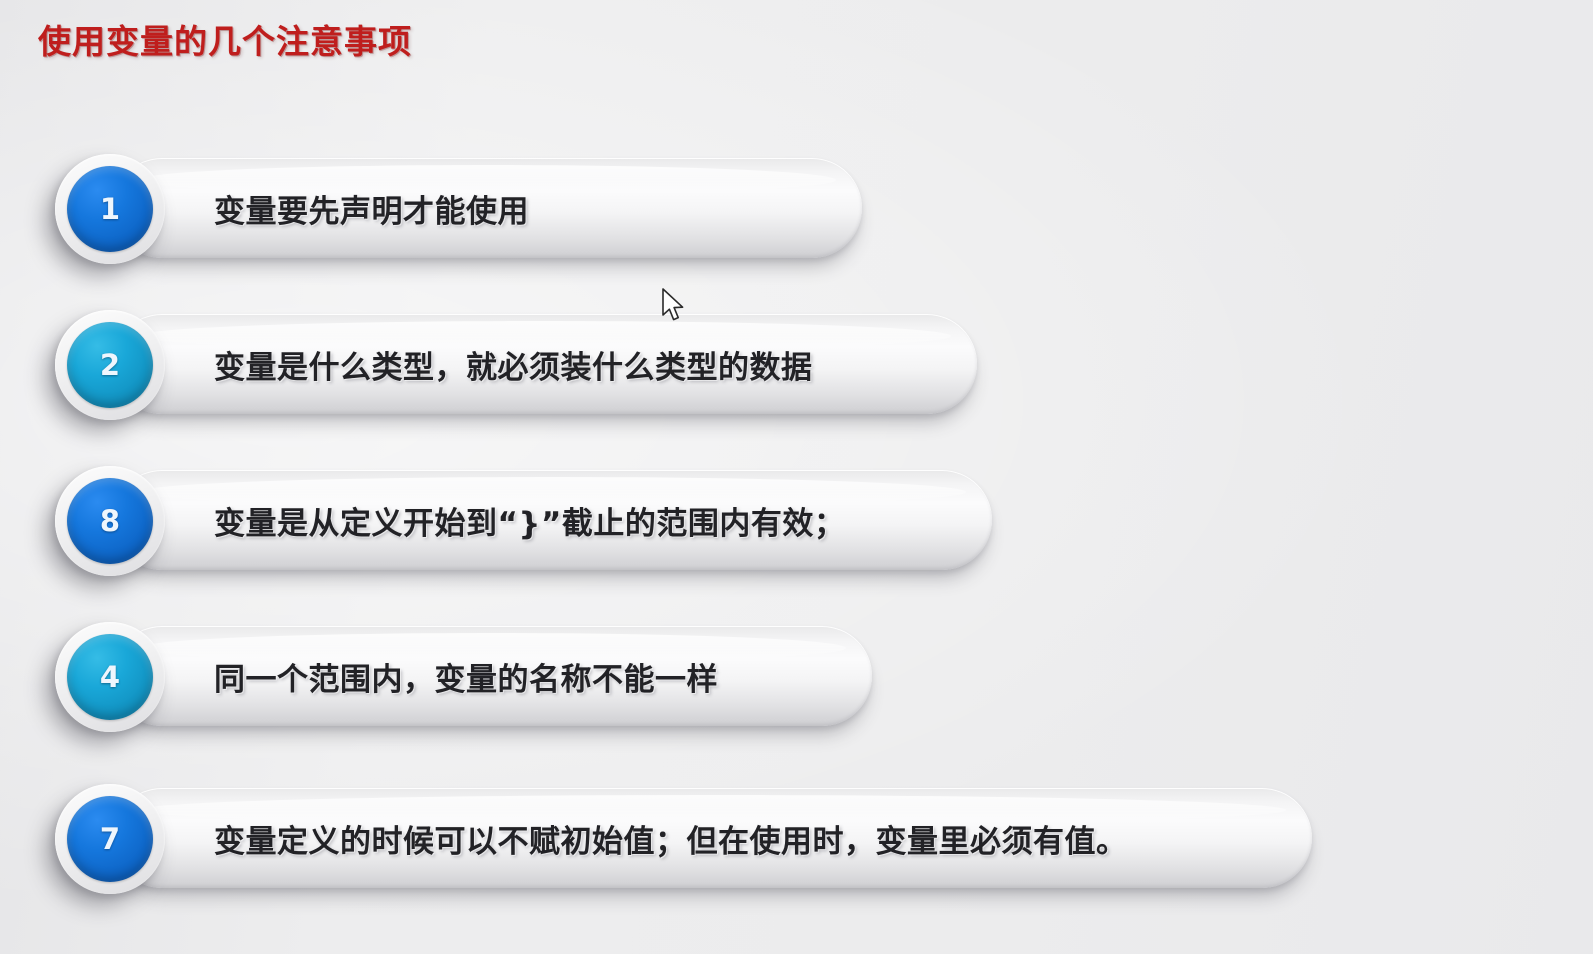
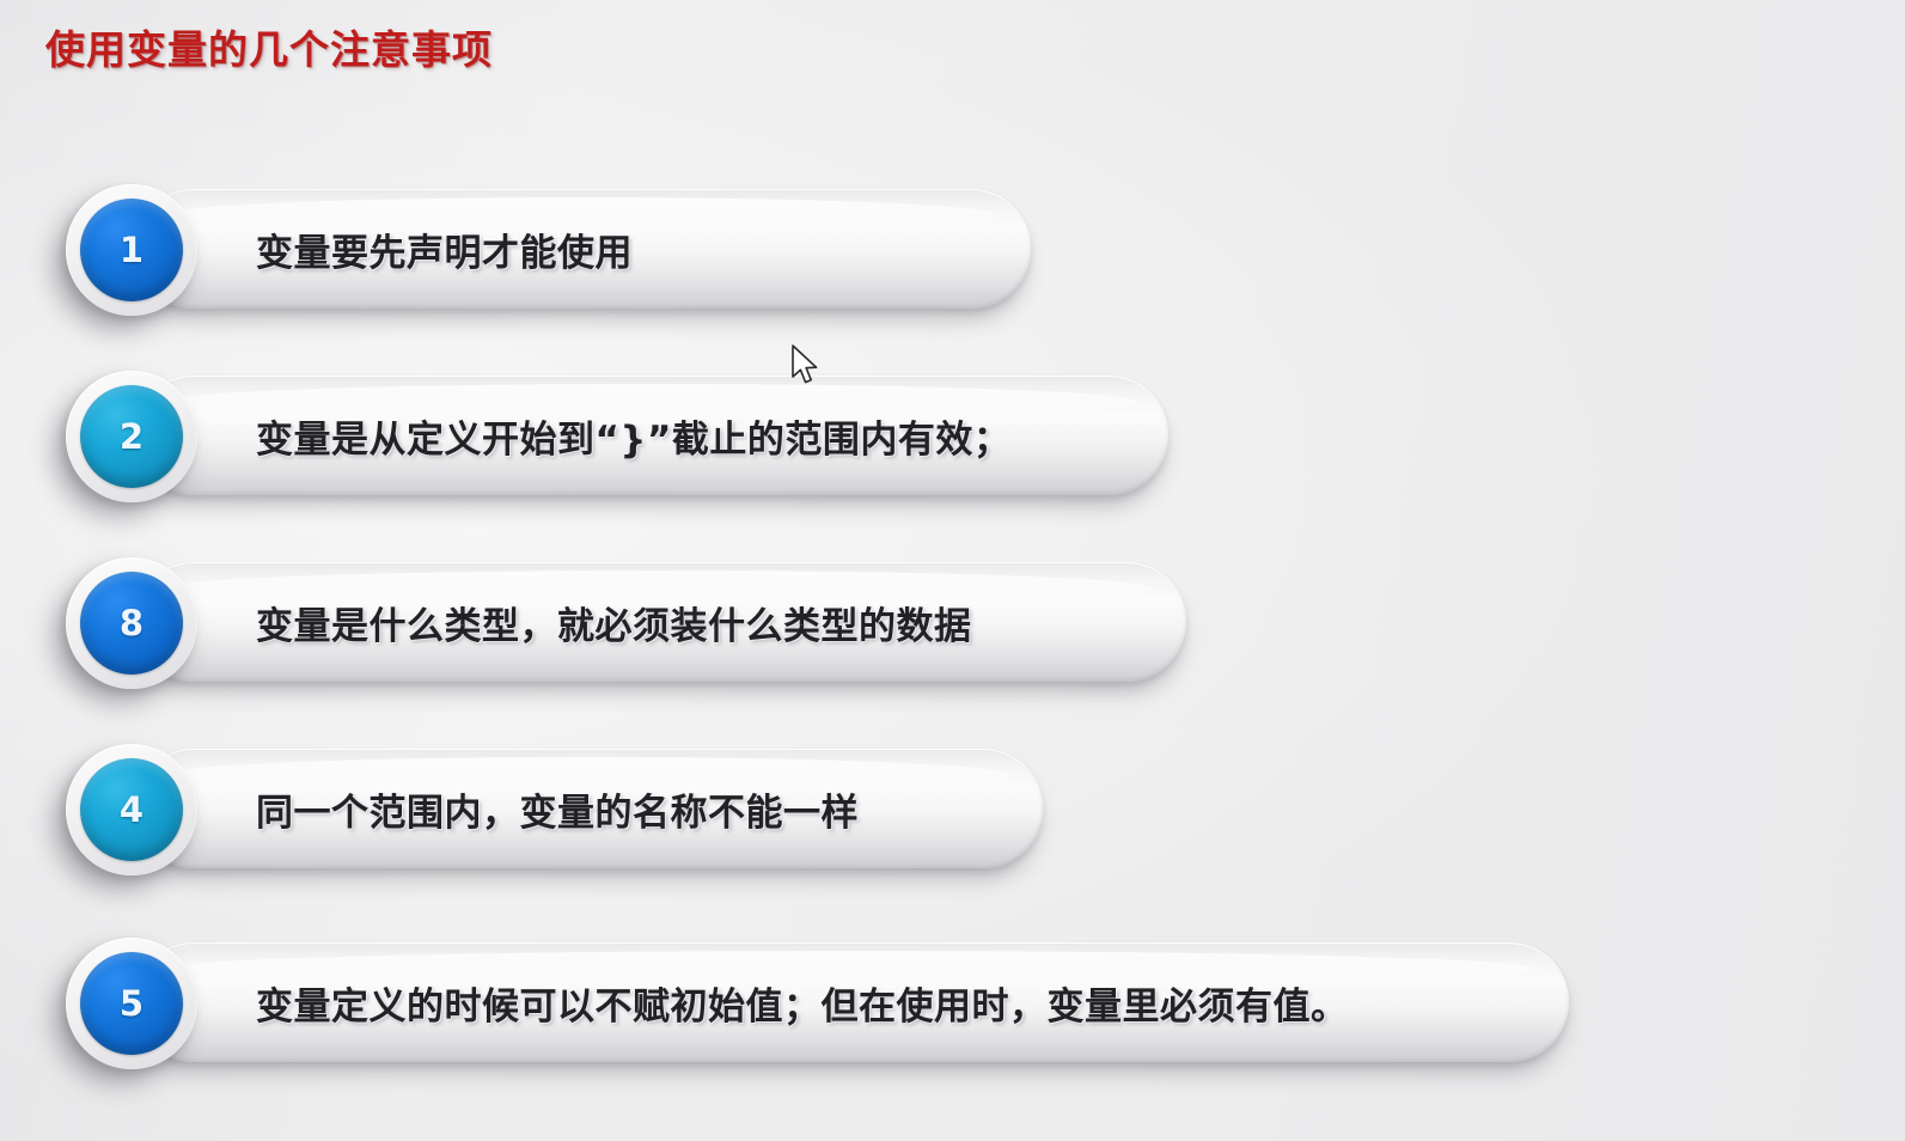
  使用变量的几个注意事项
  变量要先声明才能使用
  1
- 变量是什么类型，就必须装什么类型的数据
+ 变量是从定义开始到“}”截止的范围内有效；
  2
- 变量是从定义开始到“}”截止的范围内有效；
+ 变量是什么类型，就必须装什么类型的数据
  8
  同一个范围内，变量的名称不能一样
  4
  变量定义的时候可以不赋初始值；但在使用时，变量里必须有值。
- 7
+ 5
